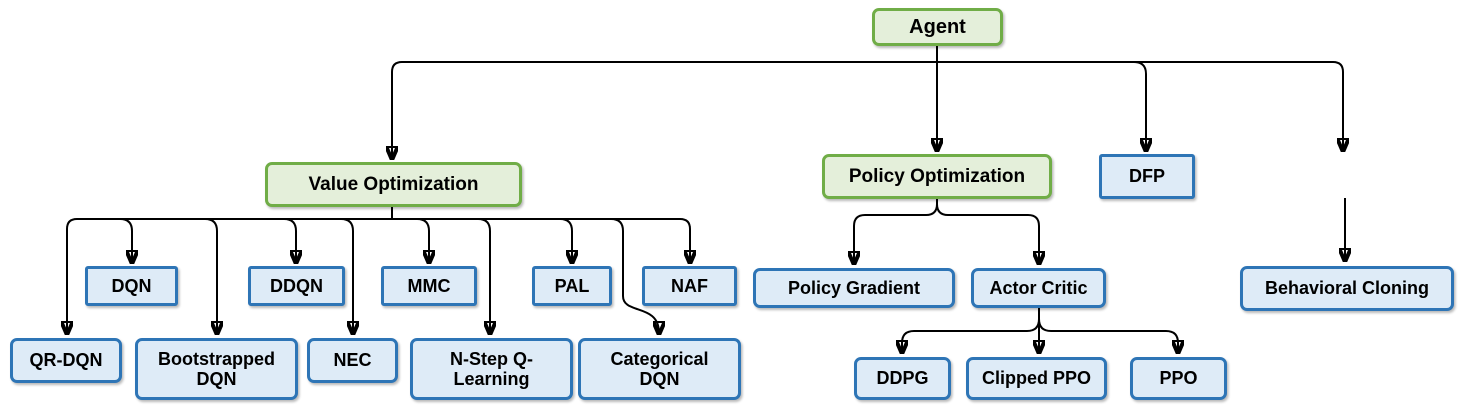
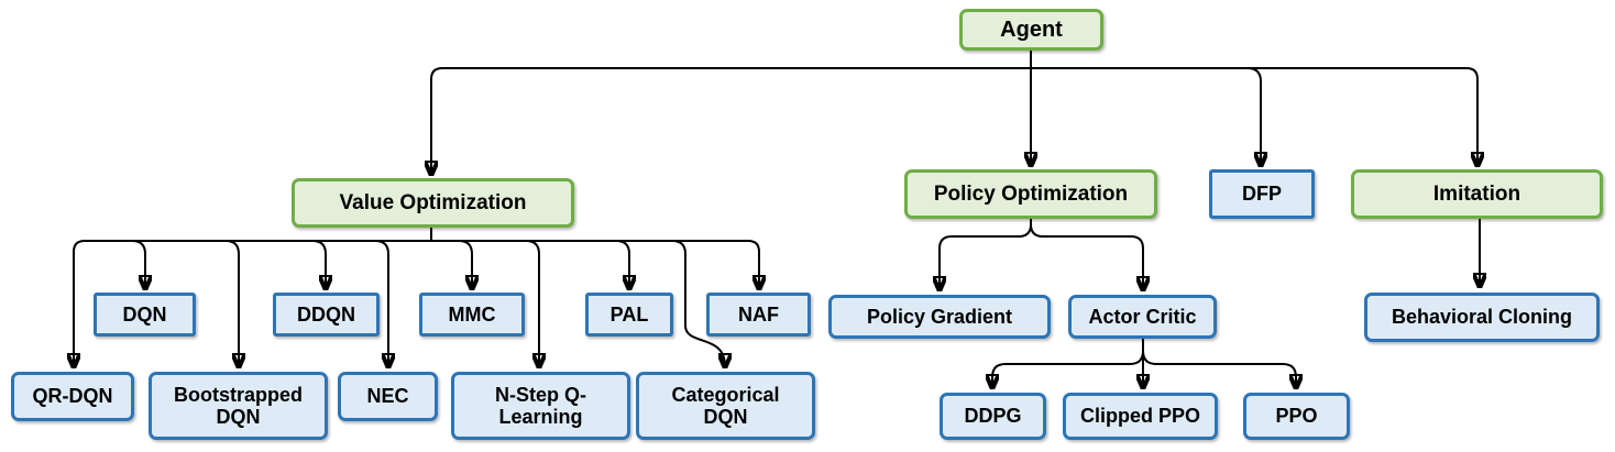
  Agent
  Value Optimization
  Policy Optimization
  DFP
+ Imitation
  DQN
  DDQN
  MMC
  PAL
  NAF
  QR-DQN
  Bootstrapped DQN
  NEC
  N-Step Q-Learning
  Categorical DQN
  Policy Gradient
  Actor Critic
  Behavioral Cloning
  DDPG
  Clipped PPO
  PPO
